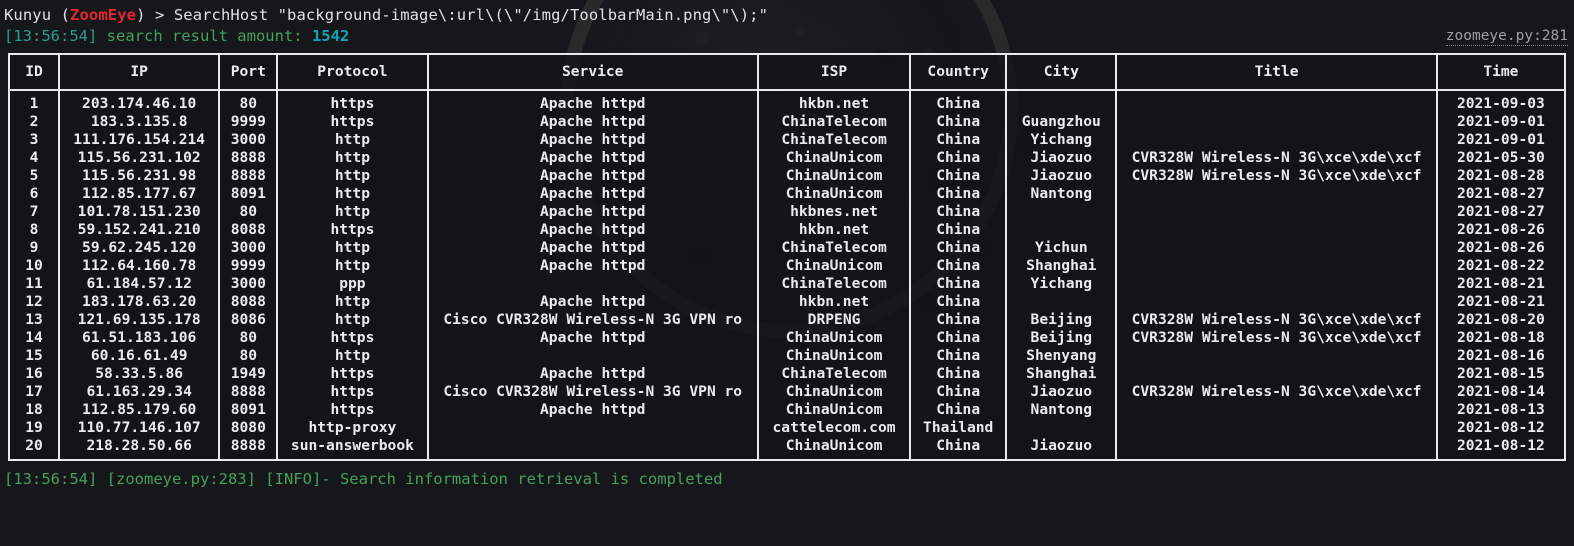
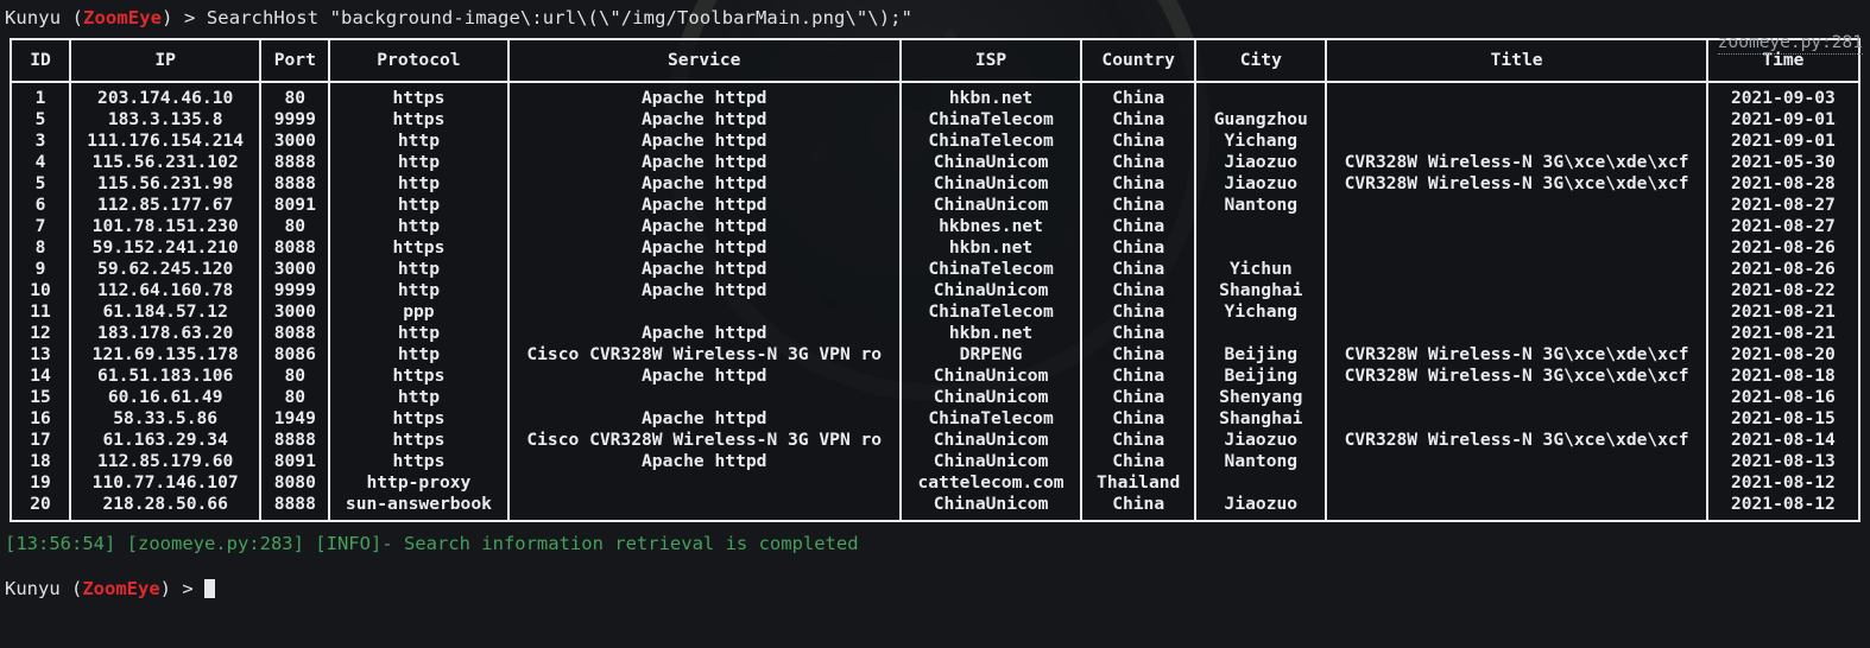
  Kunyu (ZoomEye) > SearchHost "background-image\:url\(\"/img/ToolbarMain.png\"\);"
- [13:56:54] search result amount: 1542
  zoomeye.py:281
  ID	IP	Port	Protocol	Service	ISP	Country	City	Title	Time
  1	203.174.46.10	80	https	Apache httpd	hkbn.net	China			2021-09-03
- 2	183.3.135.8	9999	https	Apache httpd	ChinaTelecom	China	Guangzhou		2021-09-01
+ 5	183.3.135.8	9999	https	Apache httpd	ChinaTelecom	China	Guangzhou		2021-09-01
  3	111.176.154.214	3000	http	Apache httpd	ChinaTelecom	China	Yichang		2021-09-01
  4	115.56.231.102	8888	http	Apache httpd	ChinaUnicom	China	Jiaozuo	CVR328W Wireless-N 3G\xce\xde\xcf	2021-05-30
  5	115.56.231.98	8888	http	Apache httpd	ChinaUnicom	China	Jiaozuo	CVR328W Wireless-N 3G\xce\xde\xcf	2021-08-28
  6	112.85.177.67	8091	http	Apache httpd	ChinaUnicom	China	Nantong		2021-08-27
  7	101.78.151.230	80	http	Apache httpd	hkbnes.net	China			2021-08-27
  8	59.152.241.210	8088	https	Apache httpd	hkbn.net	China			2021-08-26
  9	59.62.245.120	3000	http	Apache httpd	ChinaTelecom	China	Yichun		2021-08-26
  10	112.64.160.78	9999	http	Apache httpd	ChinaUnicom	China	Shanghai		2021-08-22
  11	61.184.57.12	3000	ppp		ChinaTelecom	China	Yichang		2021-08-21
  12	183.178.63.20	8088	http	Apache httpd	hkbn.net	China			2021-08-21
  13	121.69.135.178	8086	http	Cisco CVR328W Wireless-N 3G VPN ro	DRPENG	China	Beijing	CVR328W Wireless-N 3G\xce\xde\xcf	2021-08-20
  14	61.51.183.106	80	https	Apache httpd	ChinaUnicom	China	Beijing	CVR328W Wireless-N 3G\xce\xde\xcf	2021-08-18
  15	60.16.61.49	80	http		ChinaUnicom	China	Shenyang		2021-08-16
  16	58.33.5.86	1949	https	Apache httpd	ChinaTelecom	China	Shanghai		2021-08-15
  17	61.163.29.34	8888	https	Cisco CVR328W Wireless-N 3G VPN ro	ChinaUnicom	China	Jiaozuo	CVR328W Wireless-N 3G\xce\xde\xcf	2021-08-14
  18	112.85.179.60	8091	https	Apache httpd	ChinaUnicom	China	Nantong		2021-08-13
  19	110.77.146.107	8080	http-proxy		cattelecom.com	Thailand			2021-08-12
  20	218.28.50.66	8888	sun-answerbook		ChinaUnicom	China	Jiaozuo		2021-08-12
  [13:56:54] [zoomeye.py:283] [INFO]- Search information retrieval is completed
+ Kunyu (ZoomEye) >
